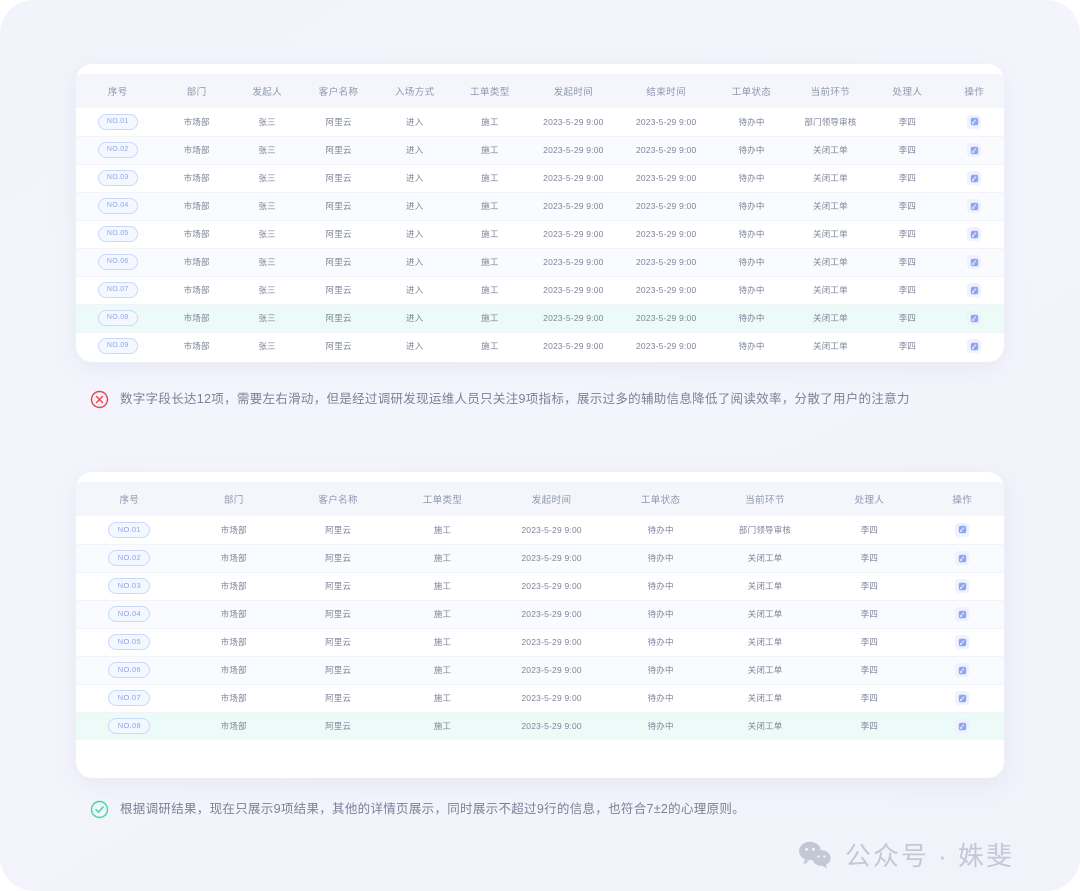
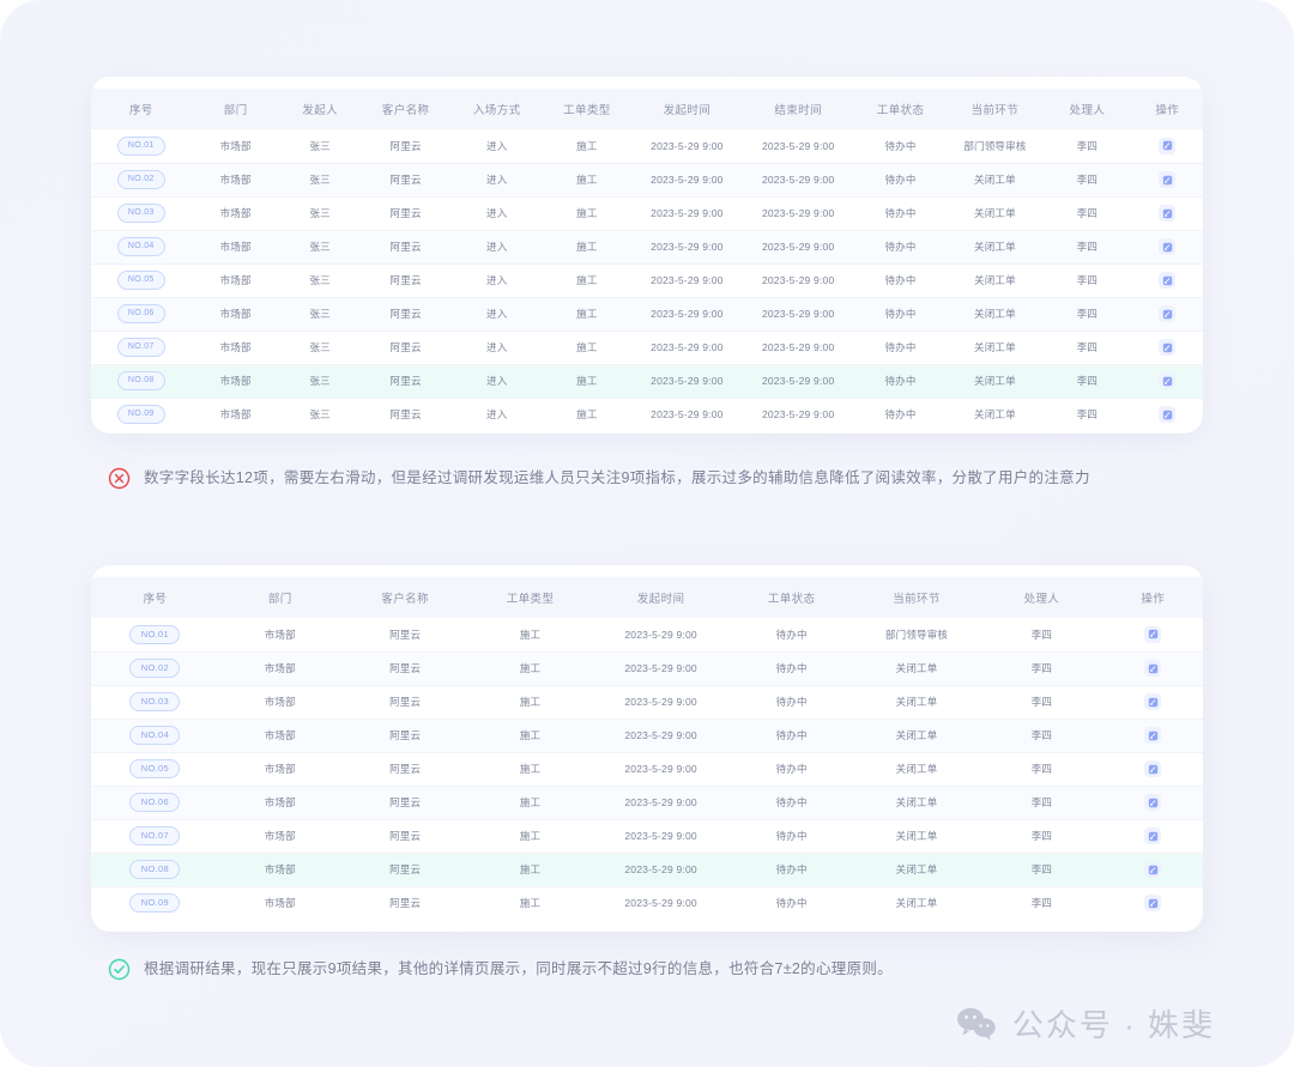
  序号	部门	发起人	客户名称	入场方式	工单类型	发起时间	结束时间	工单状态	当前环节	处理人	操作
  	市场部	张三	阿里云	进入	施工	2023-5-29 9:00	2023-5-29 9:00	待办中	部门领导审核	李四
  	市场部	张三	阿里云	进入	施工	2023-5-29 9:00	2023-5-29 9:00	待办中	关闭工单	李四
  	市场部	张三	阿里云	进入	施工	2023-5-29 9:00	2023-5-29 9:00	待办中	关闭工单	李四
  	市场部	张三	阿里云	进入	施工	2023-5-29 9:00	2023-5-29 9:00	待办中	关闭工单	李四
  	市场部	张三	阿里云	进入	施工	2023-5-29 9:00	2023-5-29 9:00	待办中	关闭工单	李四
  	市场部	张三	阿里云	进入	施工	2023-5-29 9:00	2023-5-29 9:00	待办中	关闭工单	李四
  	市场部	张三	阿里云	进入	施工	2023-5-29 9:00	2023-5-29 9:00	待办中	关闭工单	李四
  	市场部	张三	阿里云	进入	施工	2023-5-29 9:00	2023-5-29 9:00	待办中	关闭工单	李四
  	市场部	张三	阿里云	进入	施工	2023-5-29 9:00	2023-5-29 9:00	待办中	关闭工单	李四
  数字字段长达12项，需要左右滑动，但是经过调研发现运维人员只关注9项指标，展示过多的辅助信息降低了阅读效率，分散了用户的注意力
  序号	部门	客户名称	工单类型	发起时间	工单状态	当前环节	处理人	操作
  NO.01	市场部	阿里云	施工	2023-5-29 9:00	待办中	部门领导审核	李四
  NO.02	市场部	阿里云	施工	2023-5-29 9:00	待办中	关闭工单	李四
  NO.03	市场部	阿里云	施工	2023-5-29 9:00	待办中	关闭工单	李四
  NO.04	市场部	阿里云	施工	2023-5-29 9:00	待办中	关闭工单	李四
  NO.05	市场部	阿里云	施工	2023-5-29 9:00	待办中	关闭工单	李四
  NO.06	市场部	阿里云	施工	2023-5-29 9:00	待办中	关闭工单	李四
  NO.07	市场部	阿里云	施工	2023-5-29 9:00	待办中	关闭工单	李四
  NO.08	市场部	阿里云	施工	2023-5-29 9:00	待办中	关闭工单	李四
+ NO.09	市场部	阿里云	施工	2023-5-29 9:00	待办中	关闭工单	李四
  根据调研结果，现在只展示9项结果，其他的详情页展示，同时展示不超过9行的信息，也符合7±2的心理原则。
  公众号 · 姝斐
